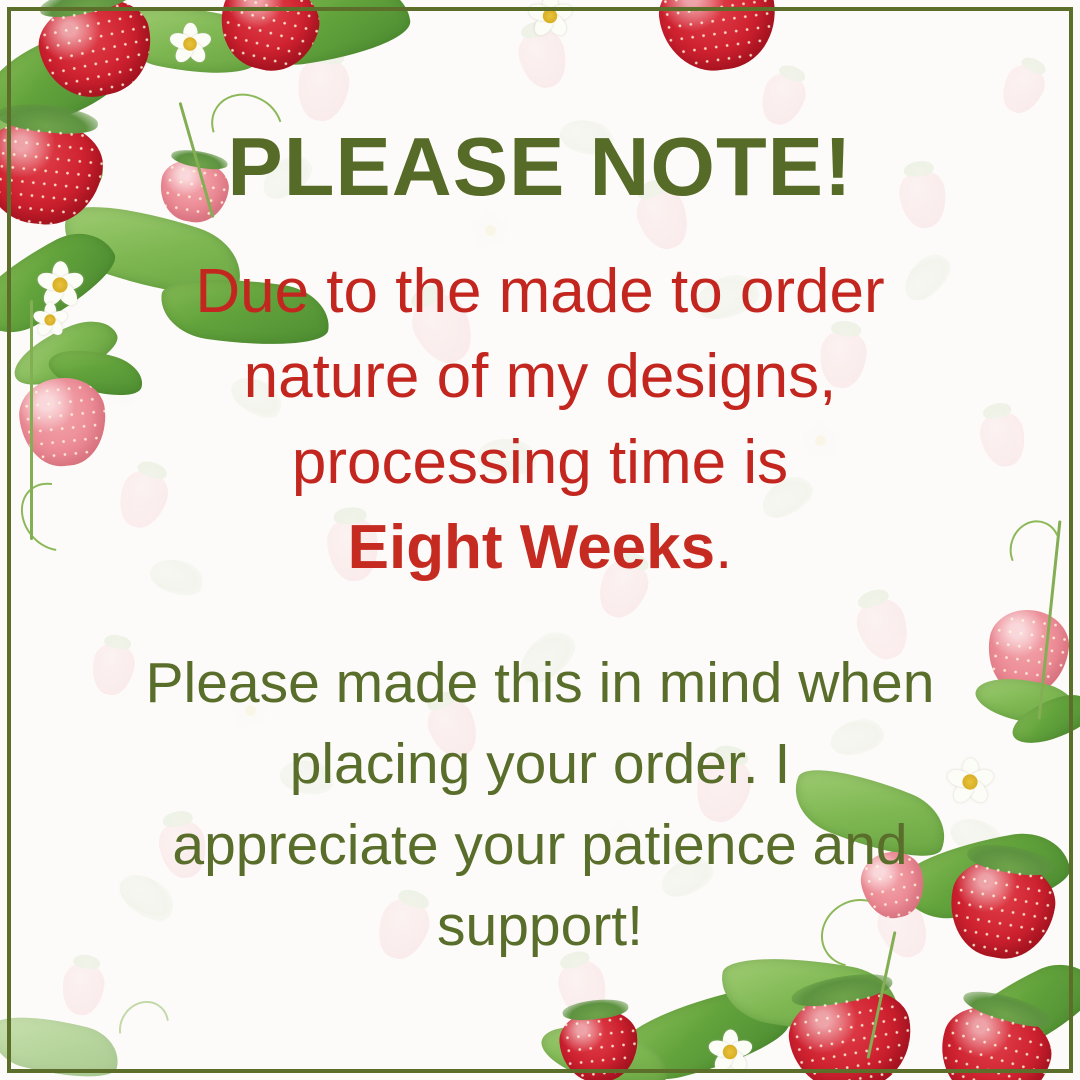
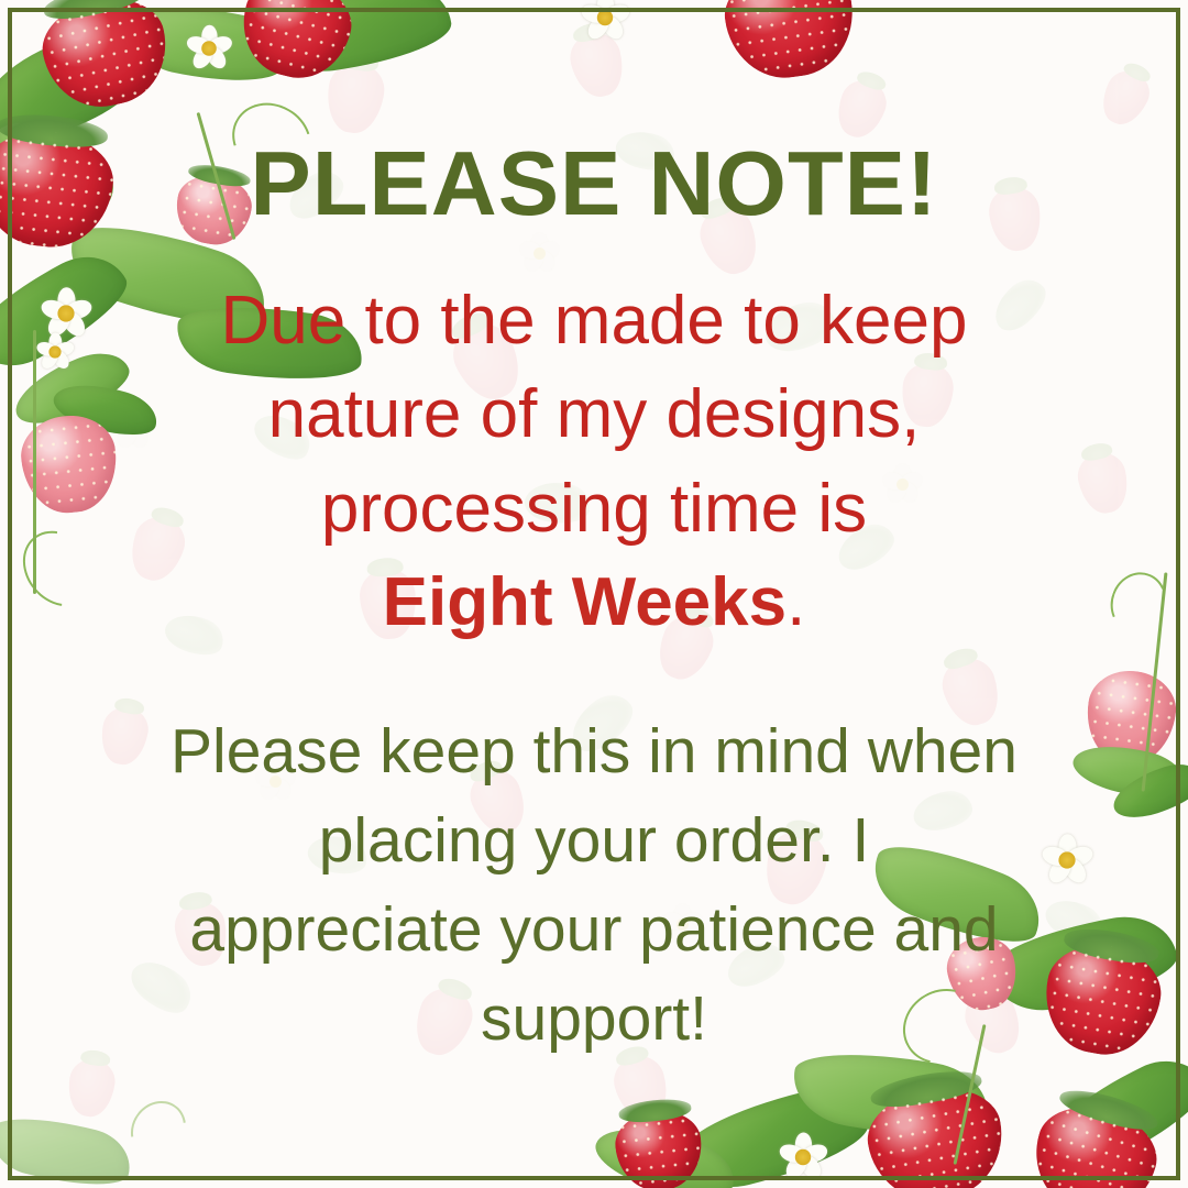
  PLEASE NOTE!
- Due to the made to order
+ Due to the made to keep
  nature of my designs,
  processing time is
  Eight Weeks.
- Please made this in mind when
+ Please keep this in mind when
  placing your order. I
  appreciate your patience and
  support!
